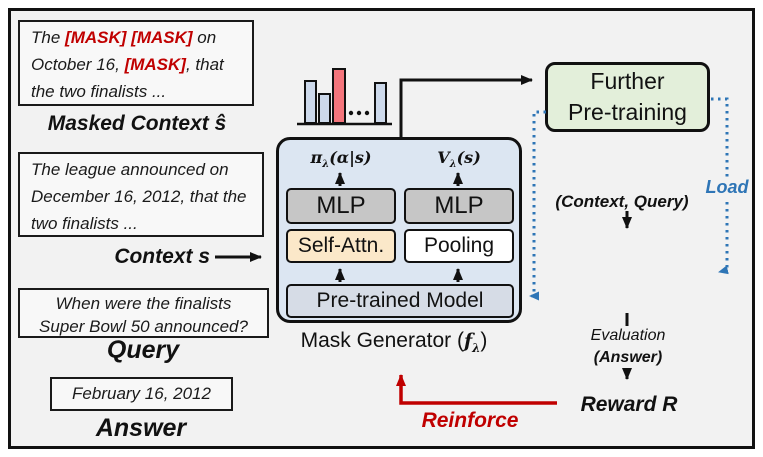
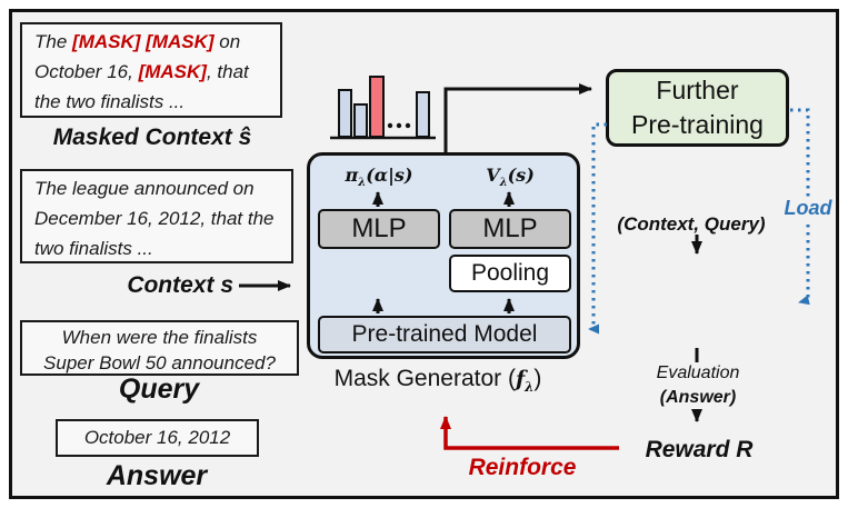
  The [MASK] [MASK] on
  October 16, [MASK], that
  the two finalists ...
  Masked Context ŝ
  The league announced on
  December 16, 2012, that the
  two finalists ...
  Context s
  When were the finalists
  Super Bowl 50 announced?
  Query
- February 16, 2012
+ October 16, 2012
  Answer
  πλ(α|s)
  Vλ(s)
  MLP
  MLP
- Self-Attn.
  Pooling
  Pre-trained Model
  Mask Generator (fλ)
  Further
  Pre-training
  (Context, Query)
  Evaluation
  (Answer)
  Reward R
  Load
  Reinforce
